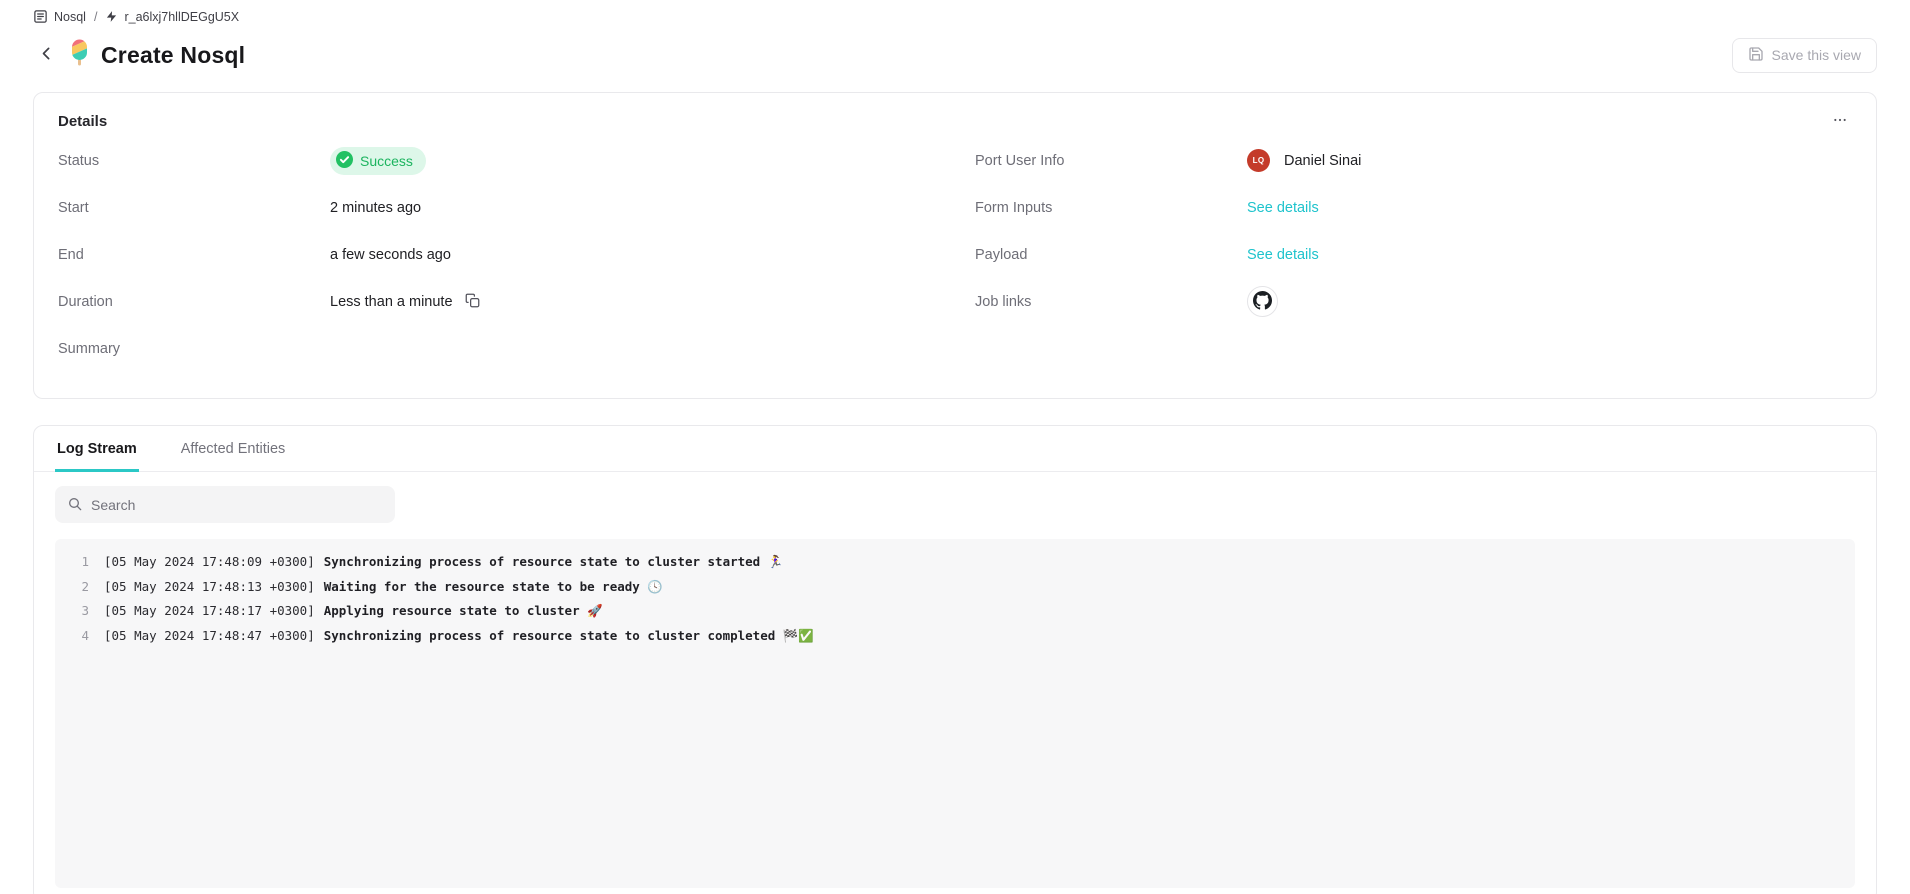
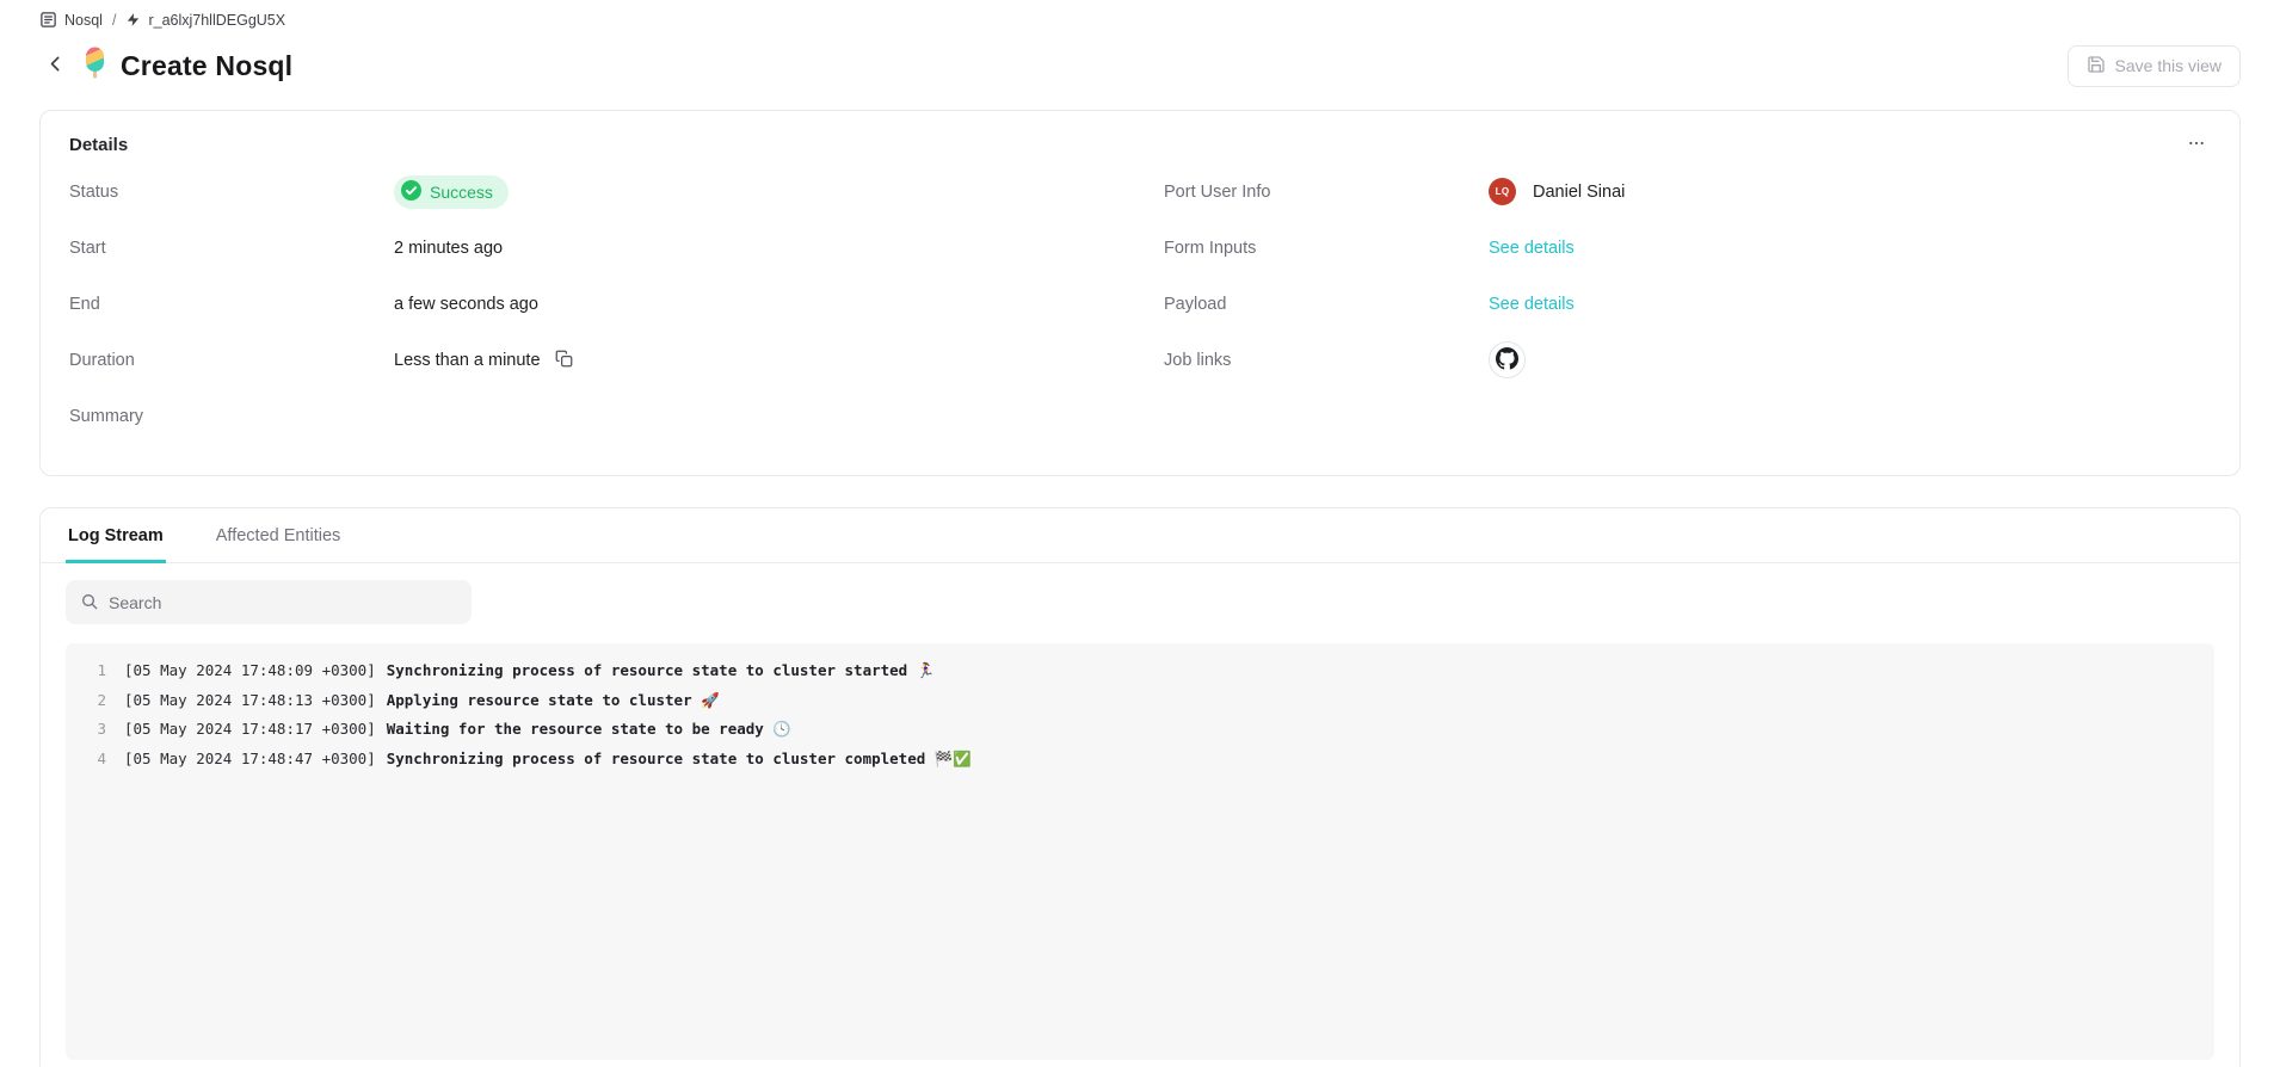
  Nosql
  /
  r_a6lxj7hllDEGgU5X
  Create Nosql
  Save this view
  Details
  Status
  Success
  Start
  2 minutes ago
  End
  a few seconds ago
  Duration
  Less than a minute
  Summary
  Port User Info
  LQ
  Daniel Sinai
  Form Inputs
  See details
  Payload
  See details
  Job links
  Log Stream
  Affected Entities
  Search
  1
  [05 May 2024 17:48:09 +0300]
  Synchronizing process of resource state to cluster started 🏃‍♀️
  2
  [05 May 2024 17:48:13 +0300]
- Waiting for the resource state to be ready 🕓
+ Applying resource state to cluster 🚀
  3
  [05 May 2024 17:48:17 +0300]
- Applying resource state to cluster 🚀
+ Waiting for the resource state to be ready 🕓
  4
  [05 May 2024 17:48:47 +0300]
  Synchronizing process of resource state to cluster completed 🏁✅
